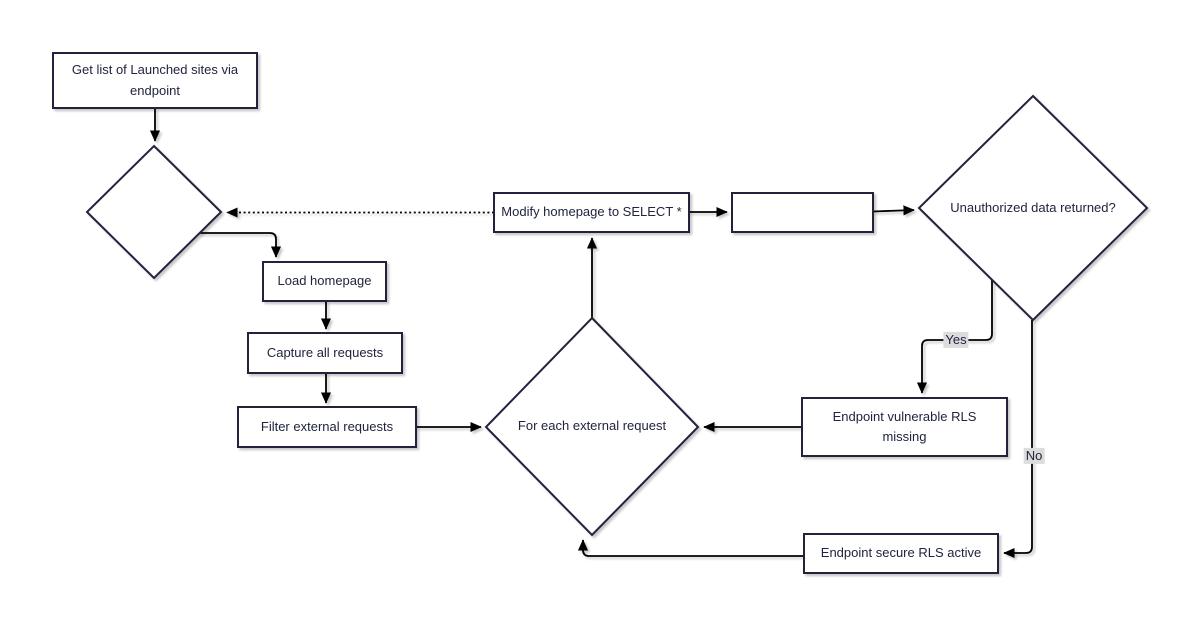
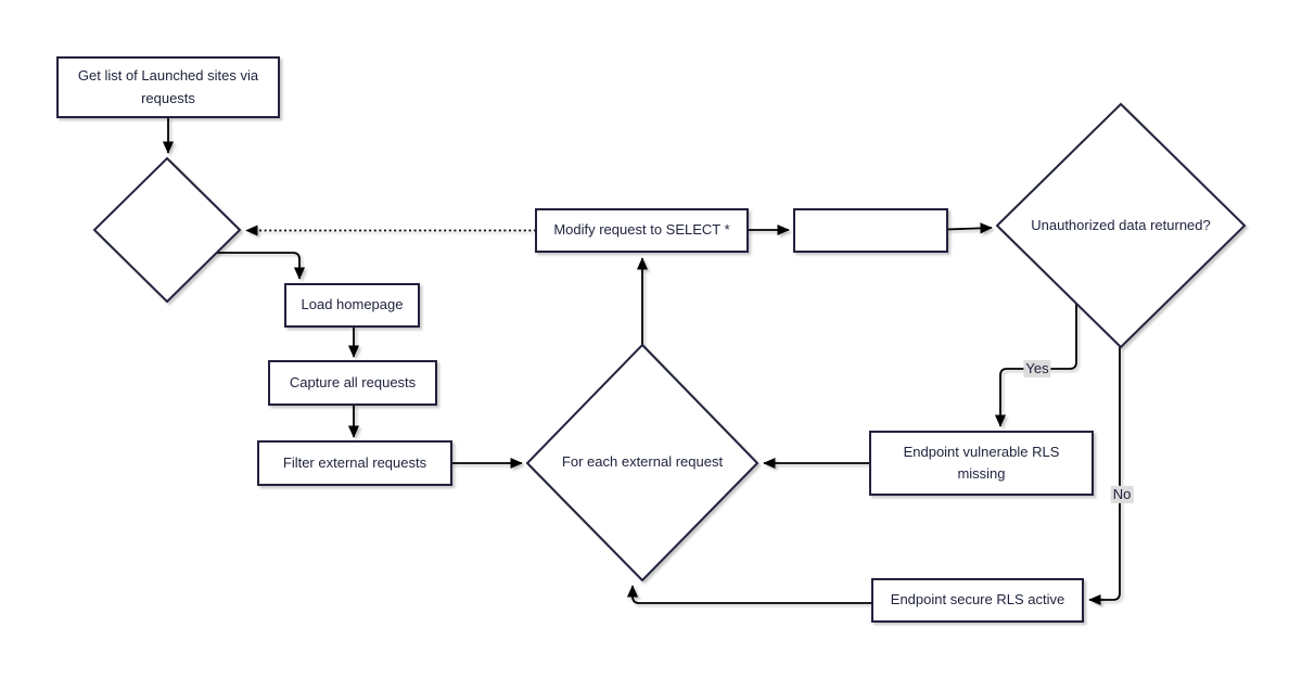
- Get list of Launched sites via endpoint
+ Get list of Launched sites via requests
  Load homepage
  Capture all requests
  Filter external requests
  For each external request
- Modify homepage to SELECT *
+ Modify request to SELECT *
  Unauthorized data returned?
  Endpoint vulnerable RLS missing
  Endpoint secure RLS active
  Yes
  No
